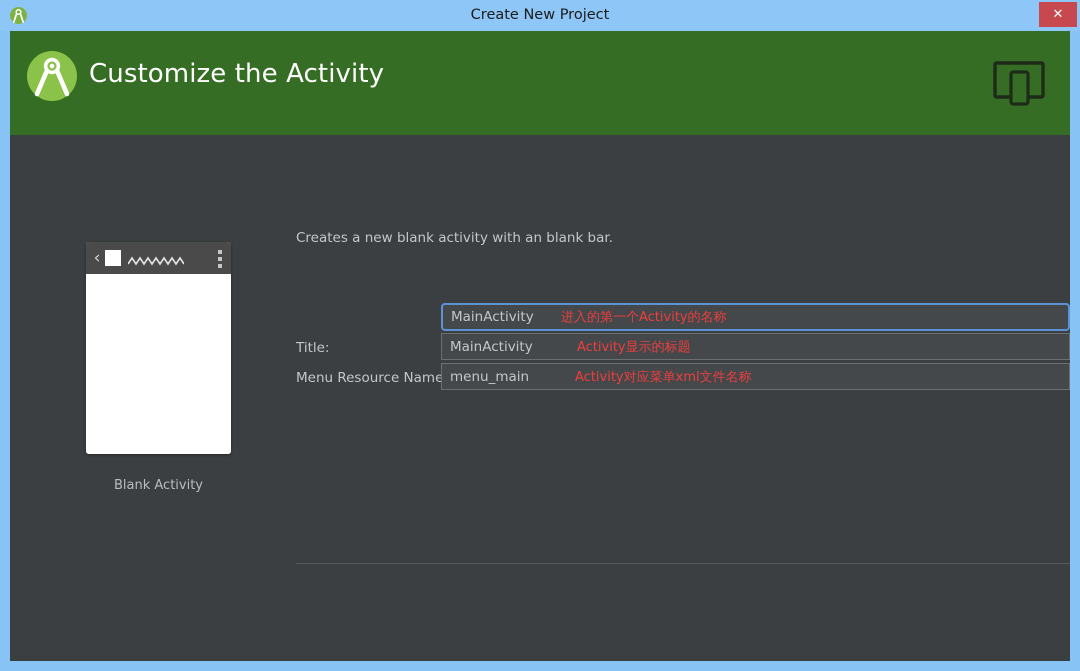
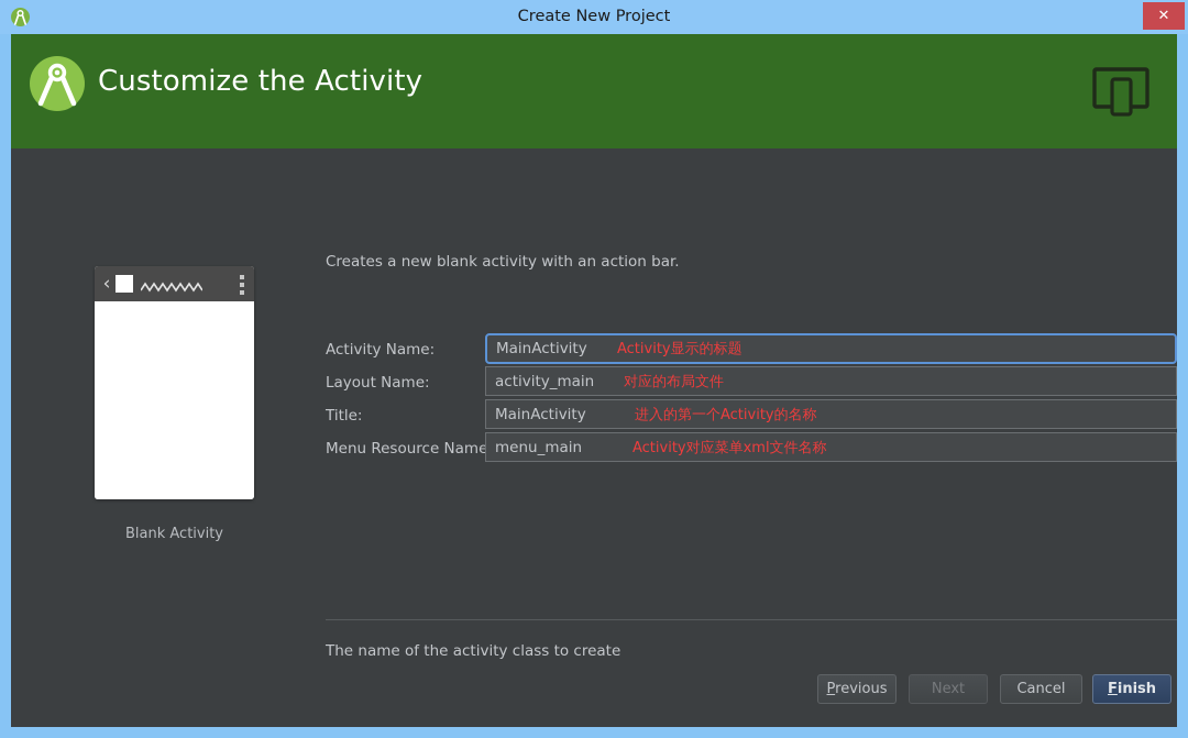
  Create New Project
  ✕
  Customize the Activity
  ‹
  Blank Activity
- Creates a new blank activity with an blank bar.
+ Creates a new blank activity with an action bar.
+ Activity Name:
  MainActivity
- 进入的第一个Activity的名称
+ Activity显示的标题
+ Layout Name:
+ activity_main
+ 对应的布局文件
  Title:
  MainActivity
- Activity显示的标题
+ 进入的第一个Activity的名称
  Menu Resource Name
  menu_main
  Activity对应菜单xml文件名称
+ The name of the activity class to create
+ Previous
+ Next
+ Cancel
+ Finish
